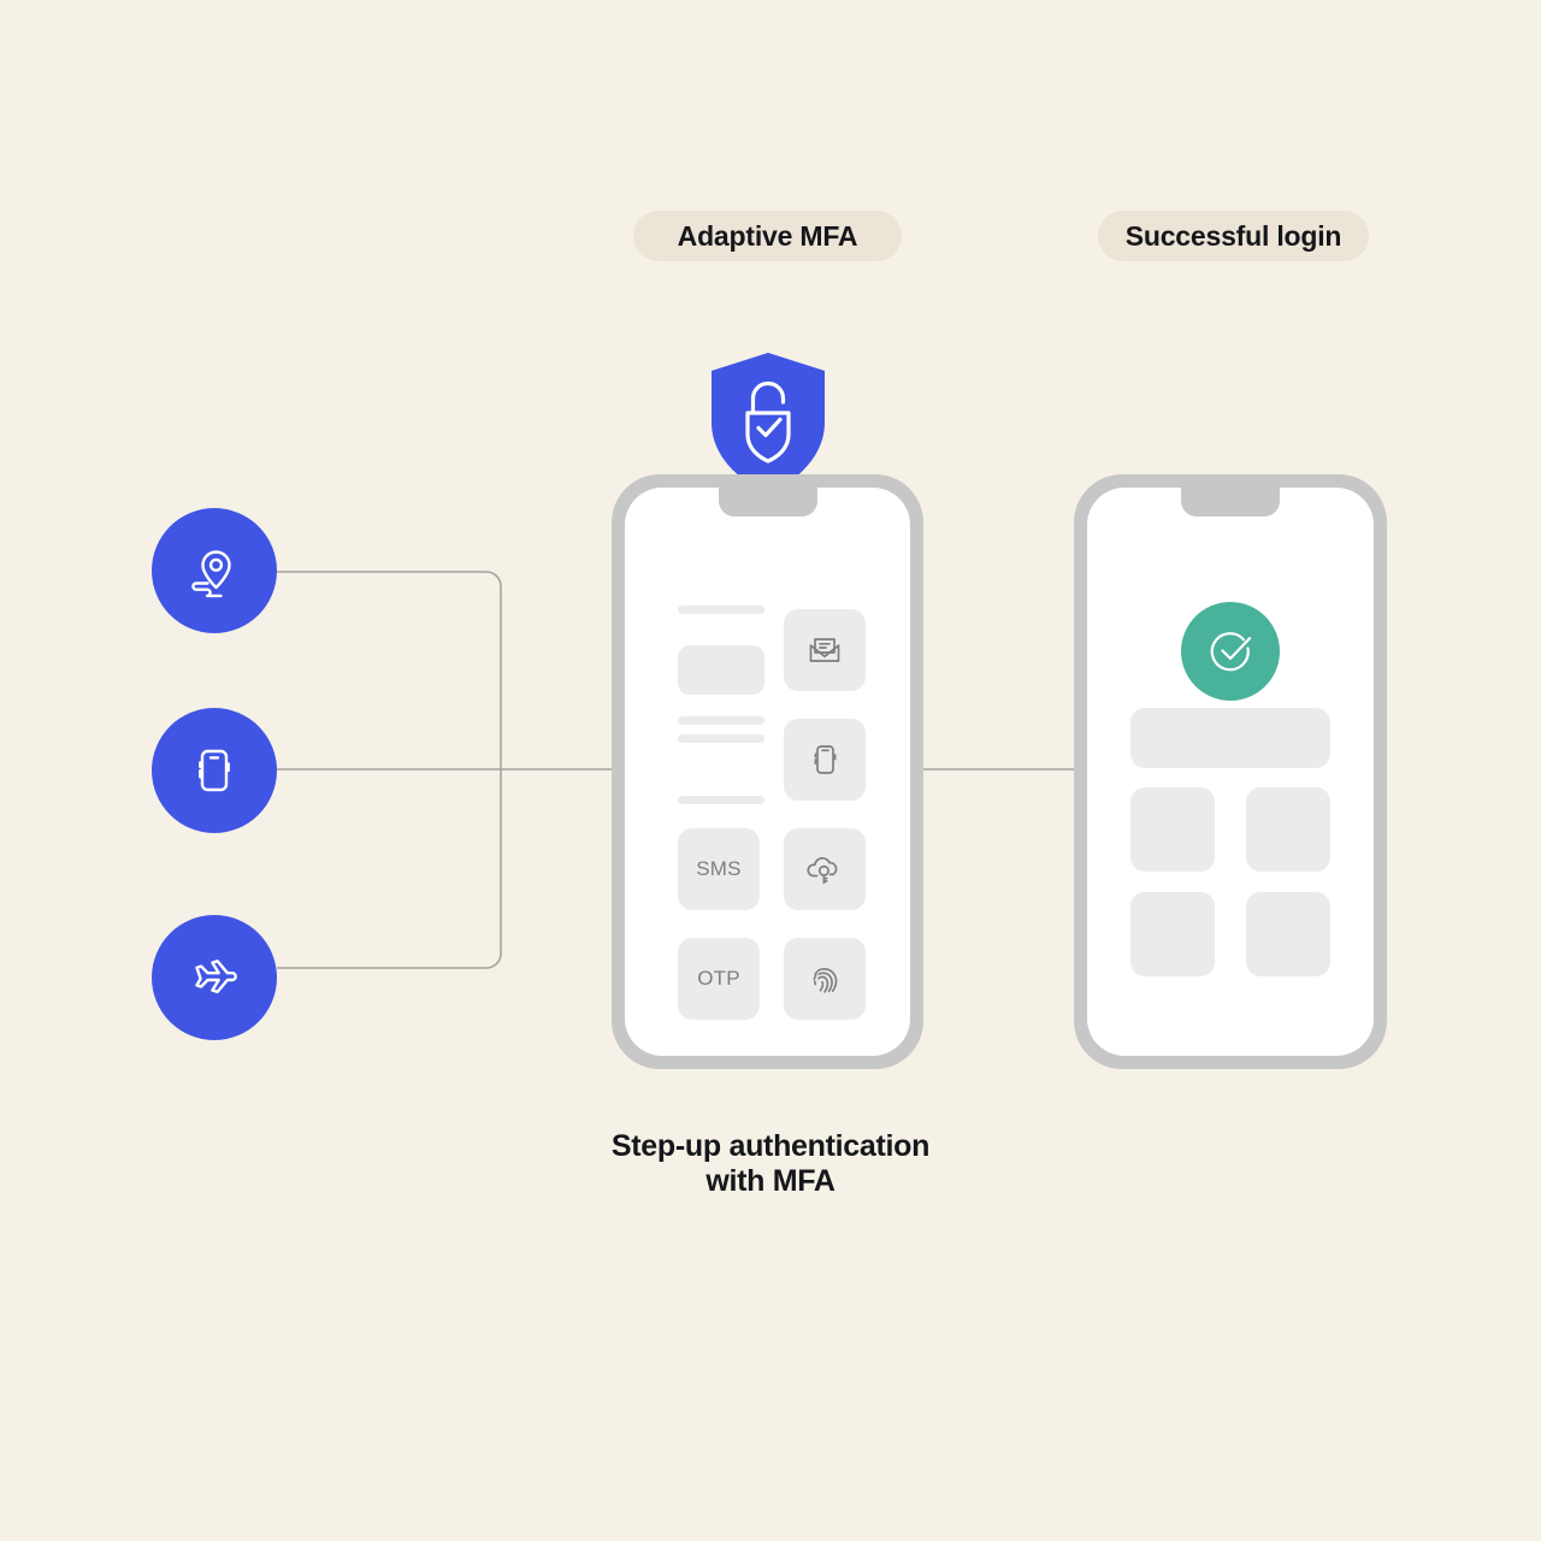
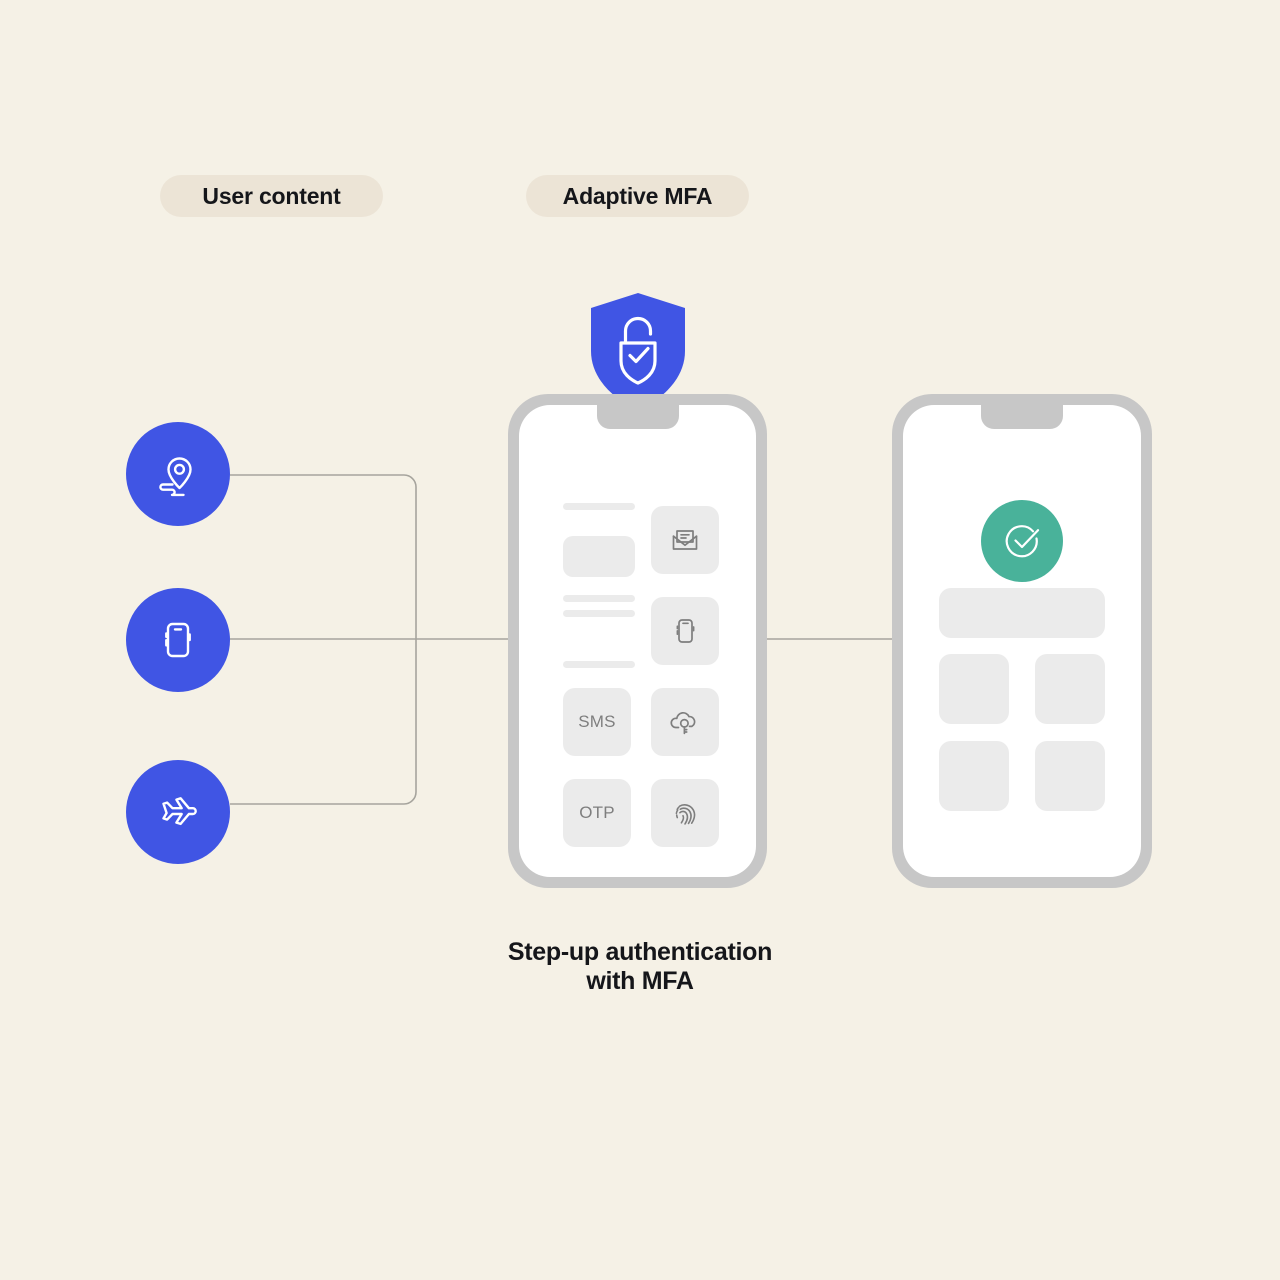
+ User content
  Adaptive MFA
- Successful login
  SMS
  OTP
  Step-up authentication
  with MFA
